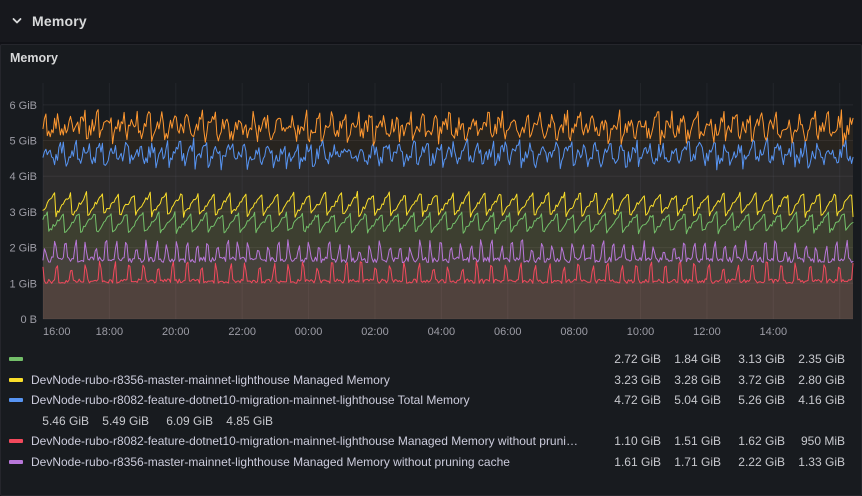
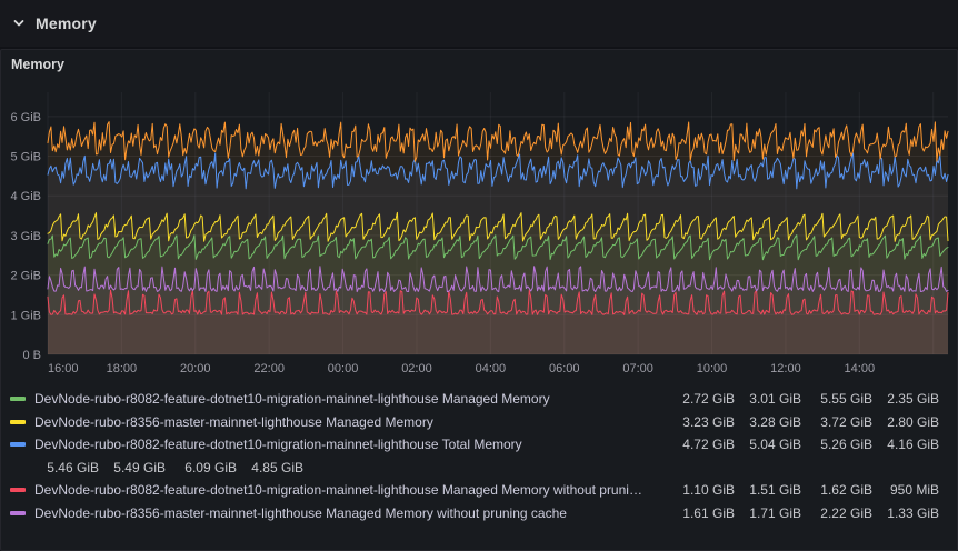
  Memory
  Memory
  16:00
  18:00
  20:00
  22:00
  00:00
  02:00
  04:00
  06:00
- 08:00
+ 07:00
  10:00
  12:00
  14:00
  0 B
  1 GiB
  2 GiB
  3 GiB
  4 GiB
  5 GiB
  6 GiB
+ DevNode-rubo-r8082-feature-dotnet10-migration-mainnet-lighthouse Managed Memory
  2.72 GiB
- 1.84 GiB
+ 3.01 GiB
- 3.13 GiB
+ 5.55 GiB
  2.35 GiB
  DevNode-rubo-r8356-master-mainnet-lighthouse Managed Memory
  3.23 GiB
  3.28 GiB
  3.72 GiB
  2.80 GiB
  DevNode-rubo-r8082-feature-dotnet10-migration-mainnet-lighthouse Total Memory
  4.72 GiB
  5.04 GiB
  5.26 GiB
  4.16 GiB
  5.46 GiB
  5.49 GiB
  6.09 GiB
  4.85 GiB
  DevNode-rubo-r8082-feature-dotnet10-migration-mainnet-lighthouse Managed Memory without pruning
  1.10 GiB
  1.51 GiB
  1.62 GiB
  950 MiB
  DevNode-rubo-r8356-master-mainnet-lighthouse Managed Memory without pruning cache
  1.61 GiB
  1.71 GiB
  2.22 GiB
  1.33 GiB
